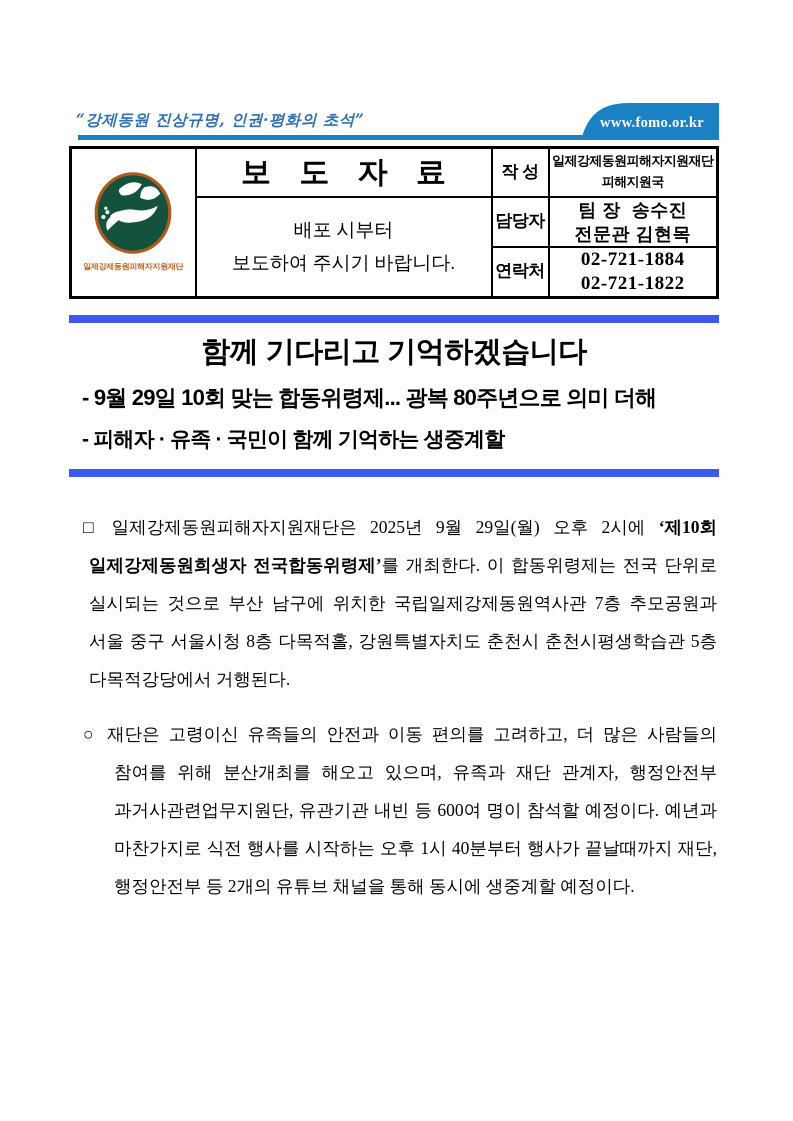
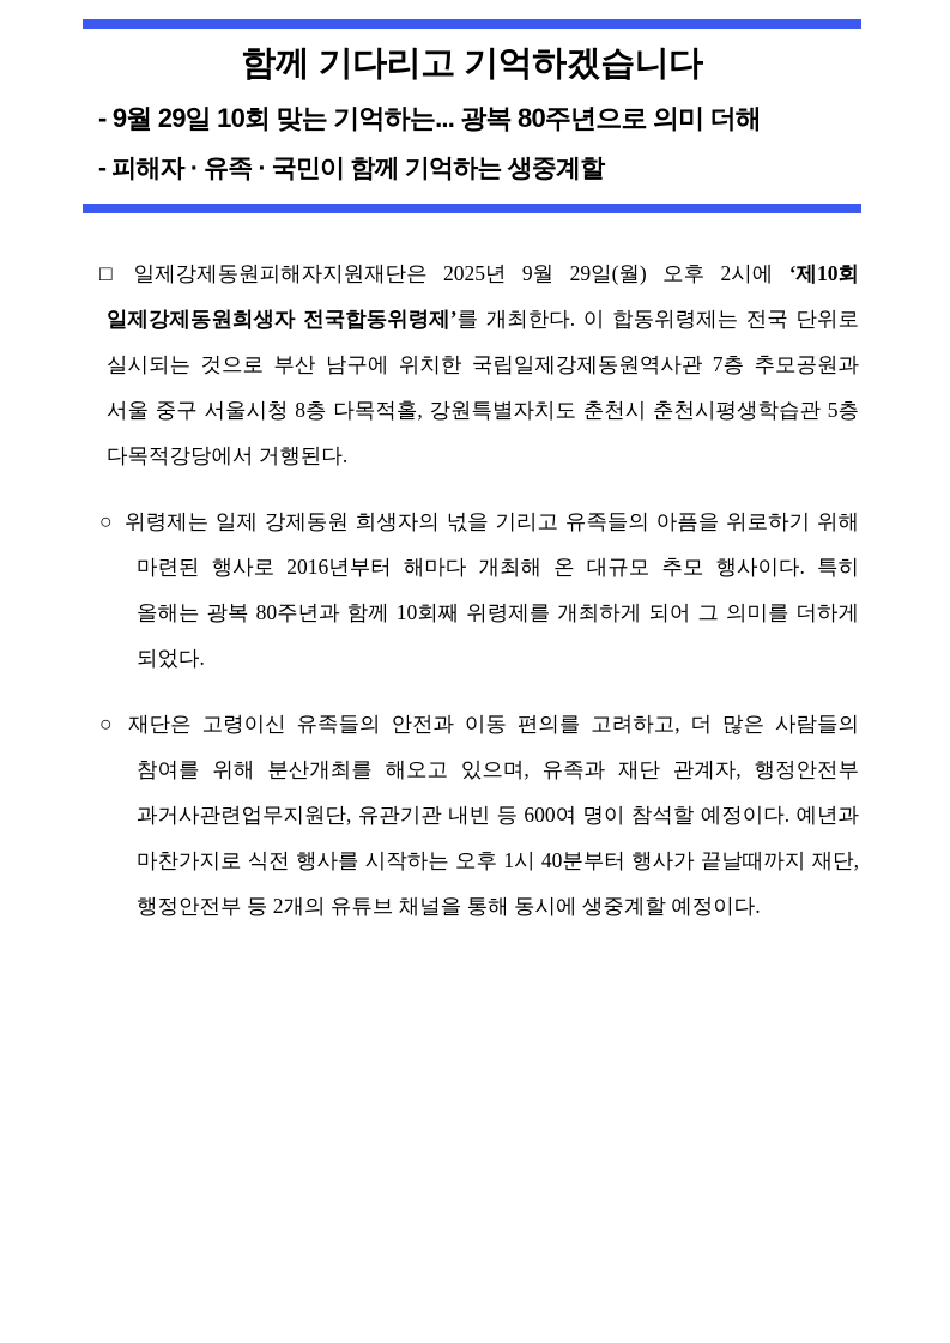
- “강제동원 진상규명, 인권·평화의 초석”
- www.fomo.or.kr
- 일제강제동원피해자지원재단	보 도 자 료	작 성	일제강제동원피해자지원재단 피해지원국
- 배포 시부터 보도하여 주시기 바랍니다.	담당자	팀 장 송수진 전문관 김현목
- 연락처	02-721-1884 02-721-1822
  함께 기다리고 기억하겠습니다
- - 9월 29일 10회 맞는 합동위령제... 광복 80주년으로 의미 더해
+ - 9월 29일 10회 맞는 기억하는... 광복 80주년으로 의미 더해
  - 피해자 · 유족 · 국민이 함께 기억하는 생중계할
  □ 일제강제동원피해자지원재단은 2025년 9월 29일(월) 오후 2시에 ‘제10회 일제강제동원희생자 전국합동위령제’를 개최한다. 이 합동위령제는 전국 단위로 실시되는 것으로 부산 남구에 위치한 국립일제강제동원역사관 7층 추모공원과 서울 중구 서울시청 8층 다목적홀, 강원특별자치도 춘천시 춘천시평생학습관 5층 다목적강당에서 거행된다.
+ ○ 위령제는 일제 강제동원 희생자의 넋을 기리고 유족들의 아픔을 위로하기 위해 마련된 행사로 2016년부터 해마다 개최해 온 대규모 추모 행사이다. 특히 올해는 광복 80주년과 함께 10회째 위령제를 개최하게 되어 그 의미를 더하게 되었다.
  ○ 재단은 고령이신 유족들의 안전과 이동 편의를 고려하고, 더 많은 사람들의 참여를 위해 분산개최를 해오고 있으며, 유족과 재단 관계자, 행정안전부 과거사관련업무지원단, 유관기관 내빈 등 600여 명이 참석할 예정이다. 예년과 마찬가지로 식전 행사를 시작하는 오후 1시 40분부터 행사가 끝날때까지 재단, 행정안전부 등 2개의 유튜브 채널을 통해 동시에 생중계할 예정이다.
